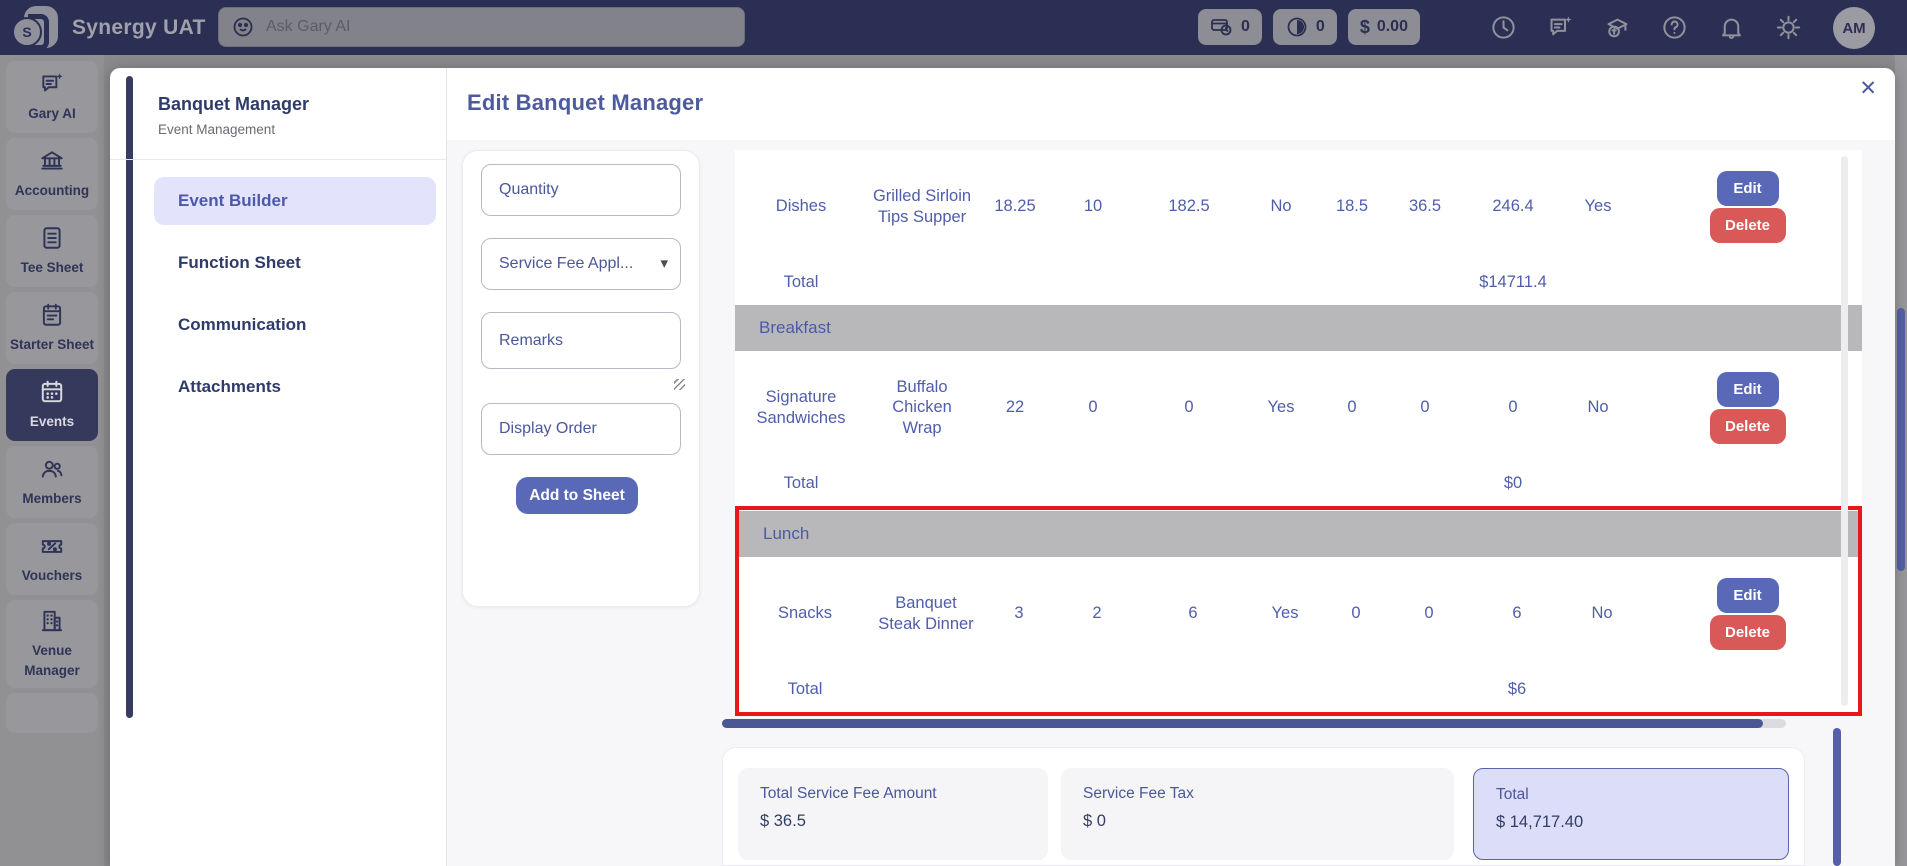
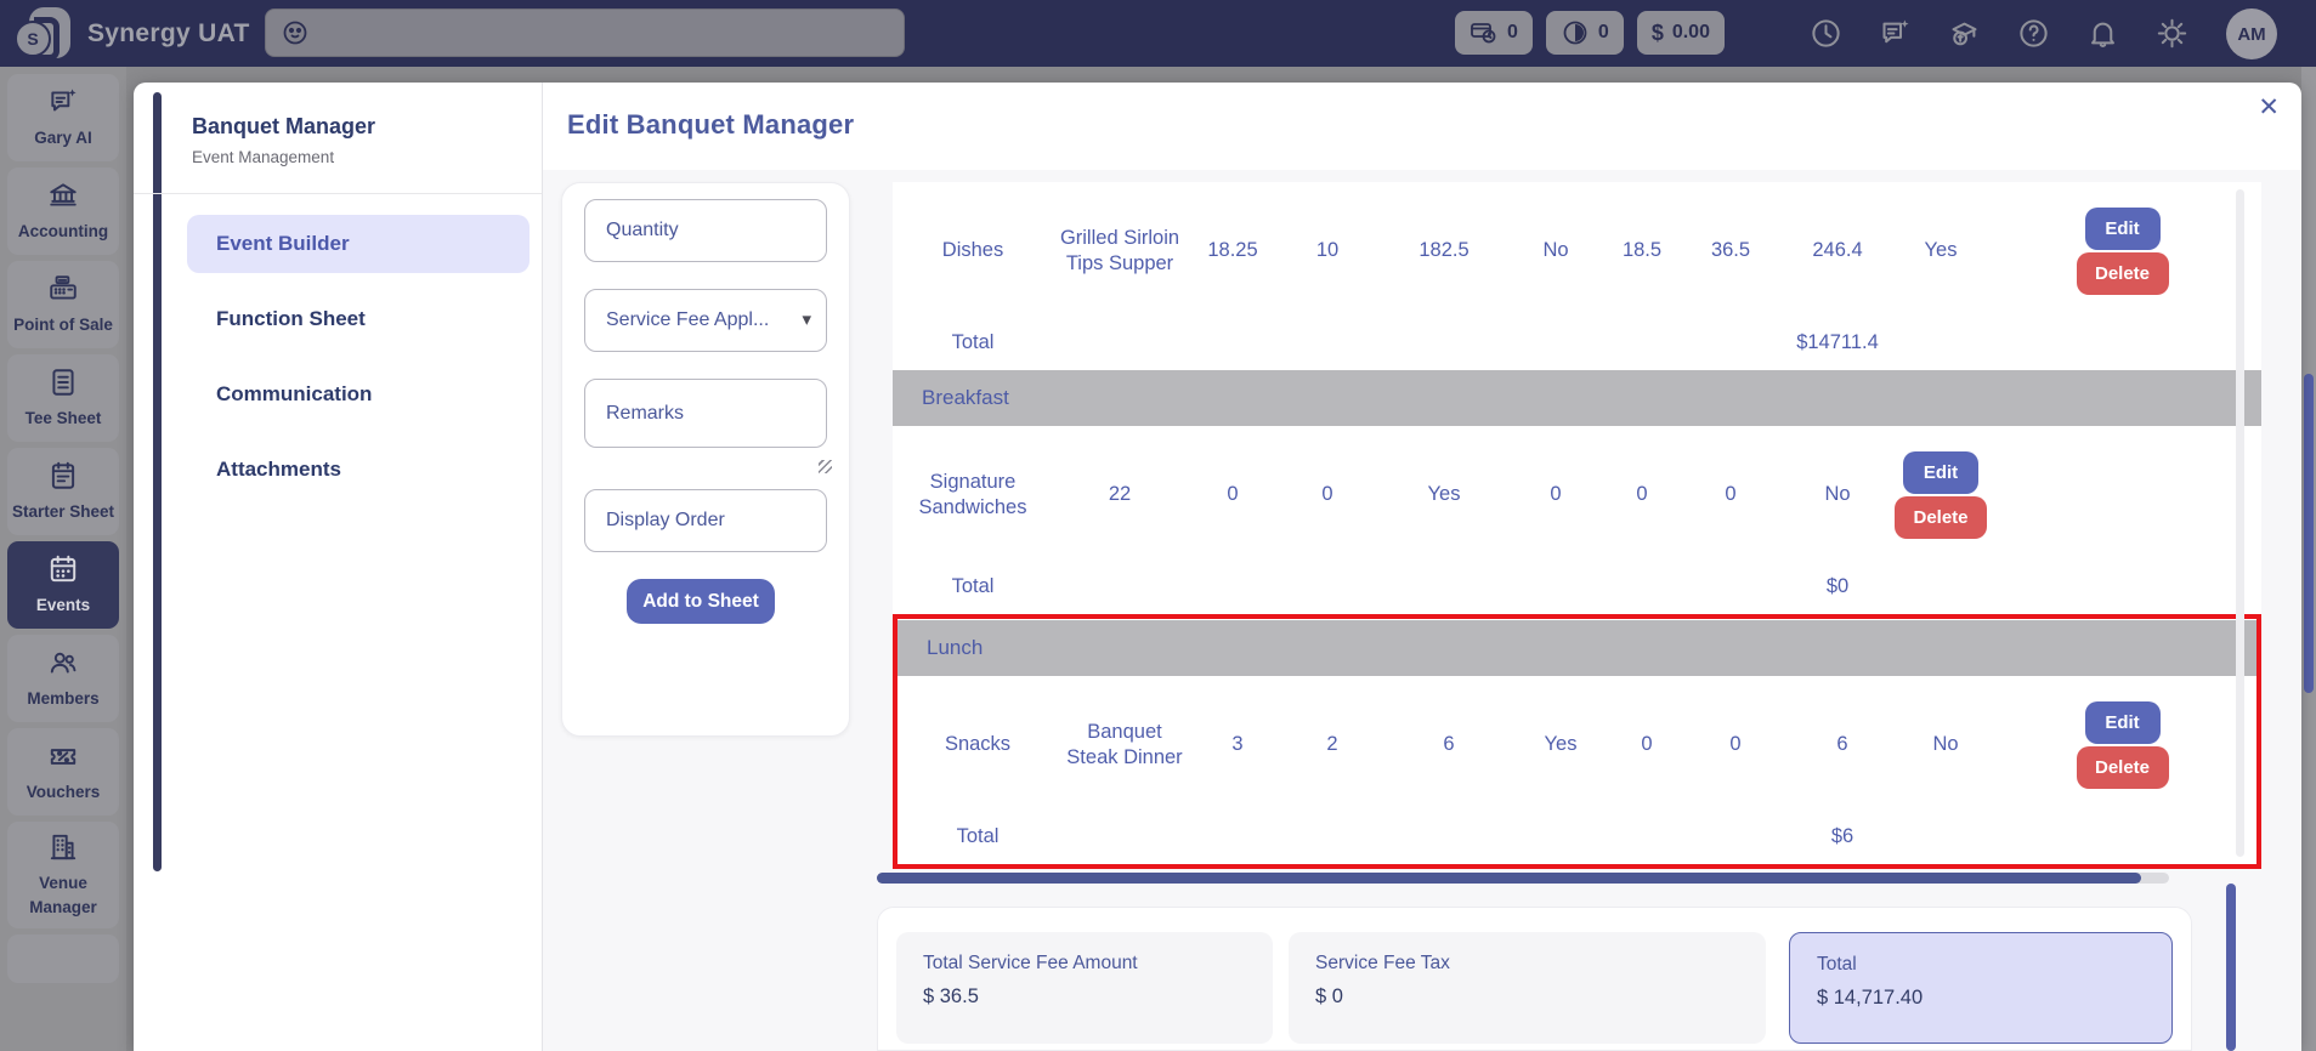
  S
  Synergy UAT
- Ask Gary AI
  0
  0
  $
  0.00
  AM
  Gary AI
  Accounting
+ Point of Sale
  Tee Sheet
  Starter Sheet
  Events
  Members
  Vouchers
  Venue Manager
  Banquet Manager
  Event Management
  Event Builder
  Function Sheet
  Communication
  Attachments
  Edit Banquet Manager
  ✕
  Quantity
  Service Fee Appl...
  ▾
  Remarks
  Display Order
  Add to Sheet
  Dishes
  Grilled Sirloin Tips Supper
  18.25
  10
  182.5
  No
  18.5
  36.5
  246.4
  Yes
  Edit
  Delete
  Total
  $14711.4
  Breakfast
  Signature Sandwiches
- Buffalo Chicken Wrap
  22
  0
  0
  Yes
  0
  0
  0
  No
  Edit
  Delete
  Total
  $0
  Lunch
  Snacks
  Banquet Steak Dinner
  3
  2
  6
  Yes
  0
  0
  6
  No
  Edit
  Delete
  Total
  $6
  Total Service Fee Amount
  $ 36.5
  Service Fee Tax
  $ 0
  Total
  $ 14,717.40
